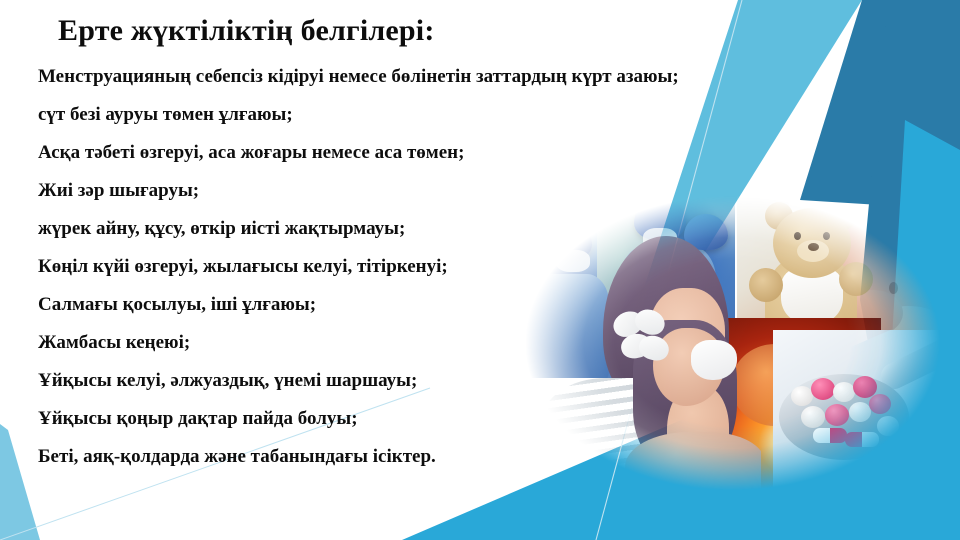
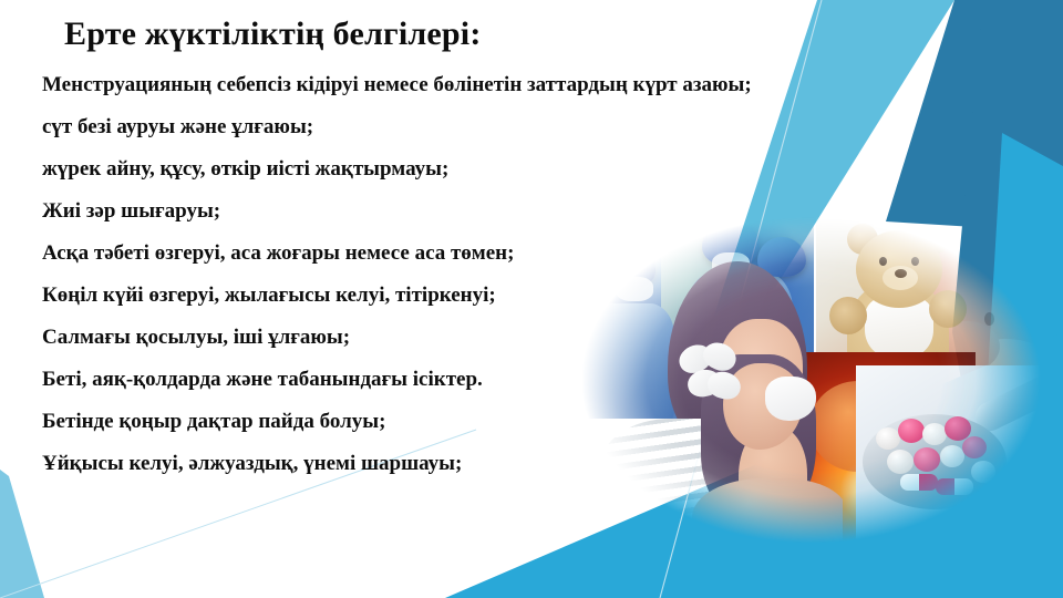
  Ерте жүктіліктің белгілері:
  Менструацияның себепсіз кідіруі немесе бөлінетін заттардың күрт азаюы;
- сүт безі ауруы төмен ұлғаюы;
+ сүт безі ауруы және ұлғаюы;
- Асқа тәбеті өзгеруі, аса жоғары немесе аса төмен;
+ жүрек айну, құсу, өткір иісті жақтырмауы;
  Жиі зәр шығаруы;
- жүрек айну, құсу, өткір иісті жақтырмауы;
+ Асқа тәбеті өзгеруі, аса жоғары немесе аса төмен;
  Көңіл күйі өзгеруі, жылағысы келуі, тітіркенуі;
  Салмағы қосылуы, іші ұлғаюы;
- Жамбасы кеңеюі;
- Ұйқысы келуі, әлжуаздық, үнемі шаршауы;
+ Беті, аяқ-қолдарда және табанындағы ісіктер.
- Ұйқысы қоңыр дақтар пайда болуы;
+ Бетінде қоңыр дақтар пайда болуы;
- Беті, аяқ-қолдарда және табанындағы ісіктер.
+ Ұйқысы келуі, әлжуаздық, үнемі шаршауы;
